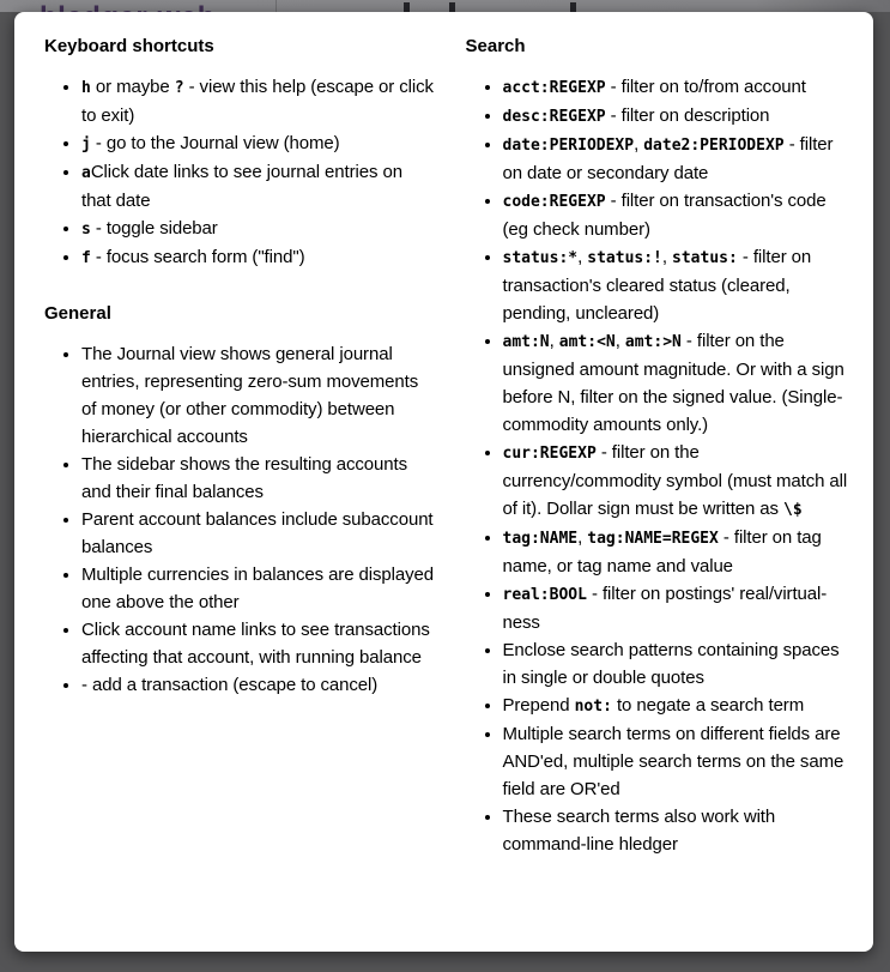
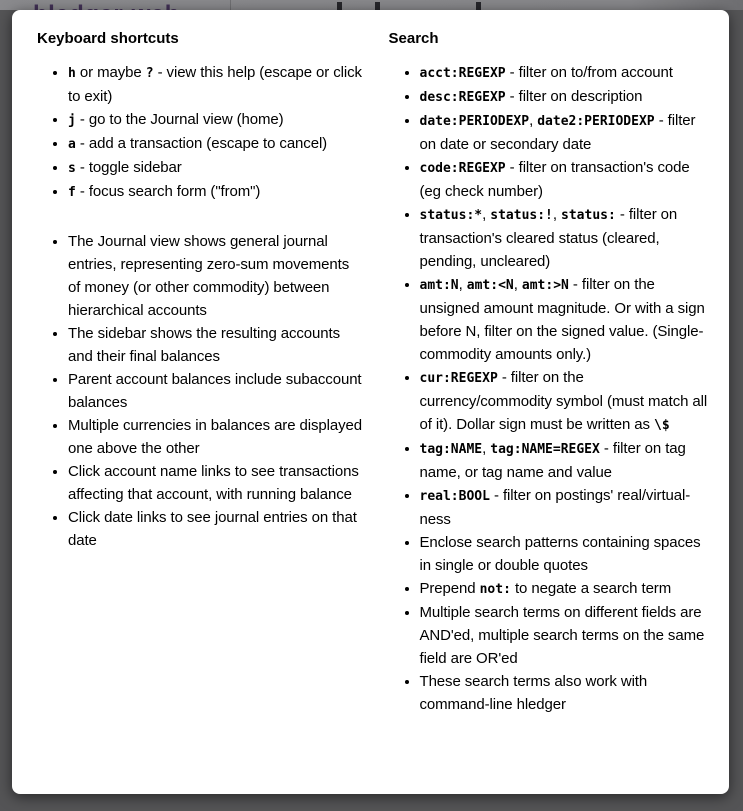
  Keyboard shortcuts
  h or maybe ? - view this help (escape or click to exit)
  j - go to the Journal view (home)
- aClick date links to see journal entries on that date
+ a - add a transaction (escape to cancel)
  s - toggle sidebar
- f - focus search form ("find")
+ f - focus search form ("from")
- General
  The Journal view shows general journal entries, representing zero-sum movements of money (or other commodity) between hierarchical accounts
  The sidebar shows the resulting accounts and their final balances
  Parent account balances include subaccount balances
  Multiple currencies in balances are displayed one above the other
  Click account name links to see transactions affecting that account, with running balance
- - add a transaction (escape to cancel)
+ Click date links to see journal entries on that date
  Search
  acct:REGEXP - filter on to/from account
  desc:REGEXP - filter on description
  date:PERIODEXP, date2:PERIODEXP - filter on date or secondary date
  code:REGEXP - filter on transaction's code (eg check number)
  status:*, status:!, status: - filter on transaction's cleared status (cleared, pending, uncleared)
  amt:N, amt:<N, amt:>N - filter on the unsigned amount magnitude. Or with a sign before N, filter on the signed value. (Single-commodity amounts only.)
  cur:REGEXP - filter on the currency/commodity symbol (must match all of it). Dollar sign must be written as \$
  tag:NAME, tag:NAME=REGEX - filter on tag name, or tag name and value
  real:BOOL - filter on postings' real/virtual-ness
  Enclose search patterns containing spaces in single or double quotes
  Prepend not: to negate a search term
  Multiple search terms on different fields are AND'ed, multiple search terms on the same field are OR'ed
  These search terms also work with command-line hledger
